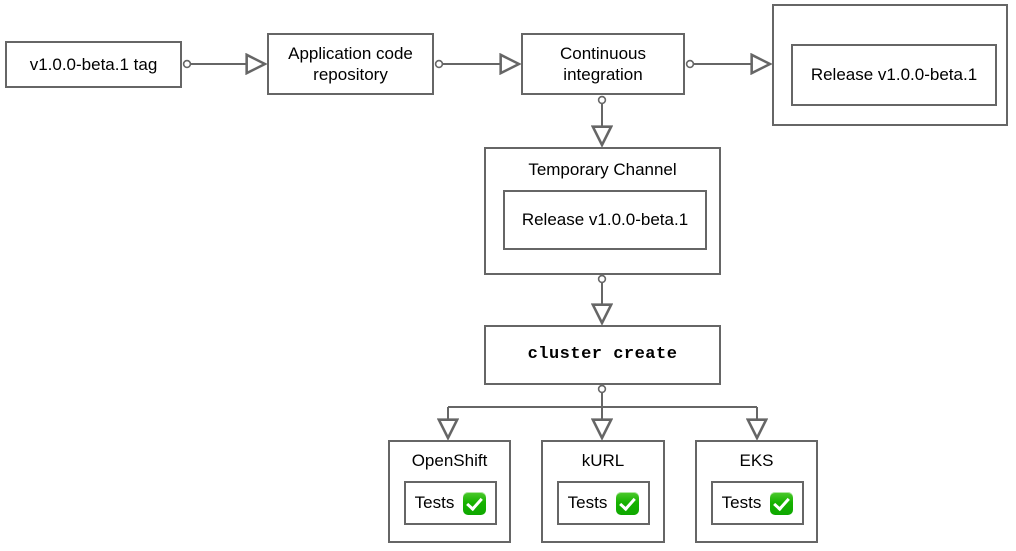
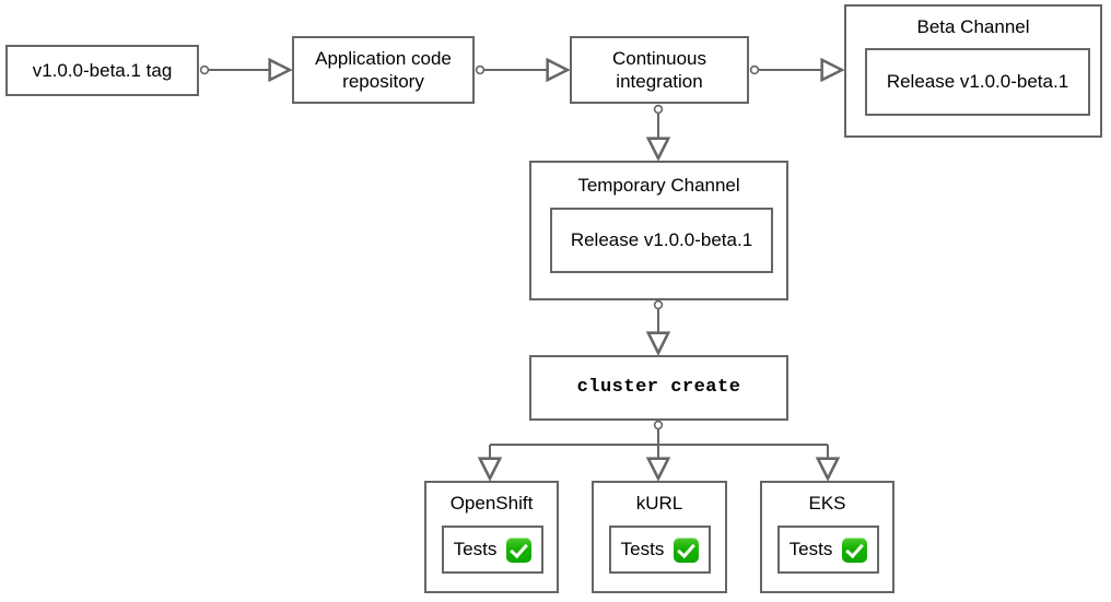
  v1.0.0-beta.1 tag
  Application code repository
  Continuous integration
+ Beta Channel
  Release v1.0.0-beta.1
  Temporary Channel
  Release v1.0.0-beta.1
  cluster create
  OpenShift
  Tests
  kURL
  Tests
  EKS
  Tests
